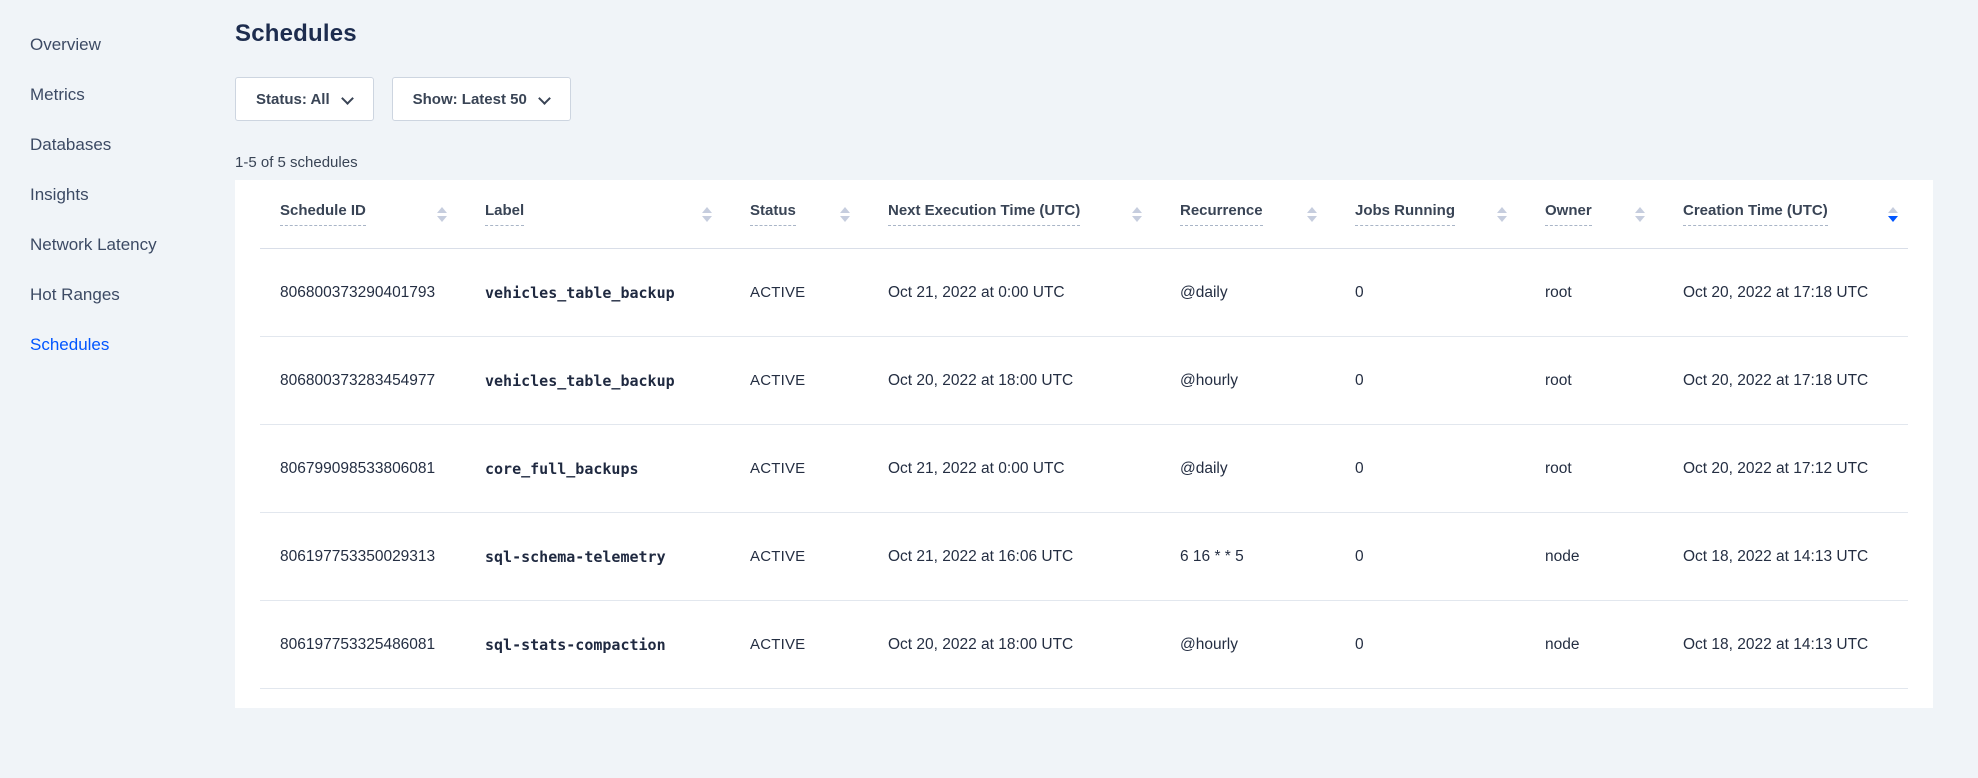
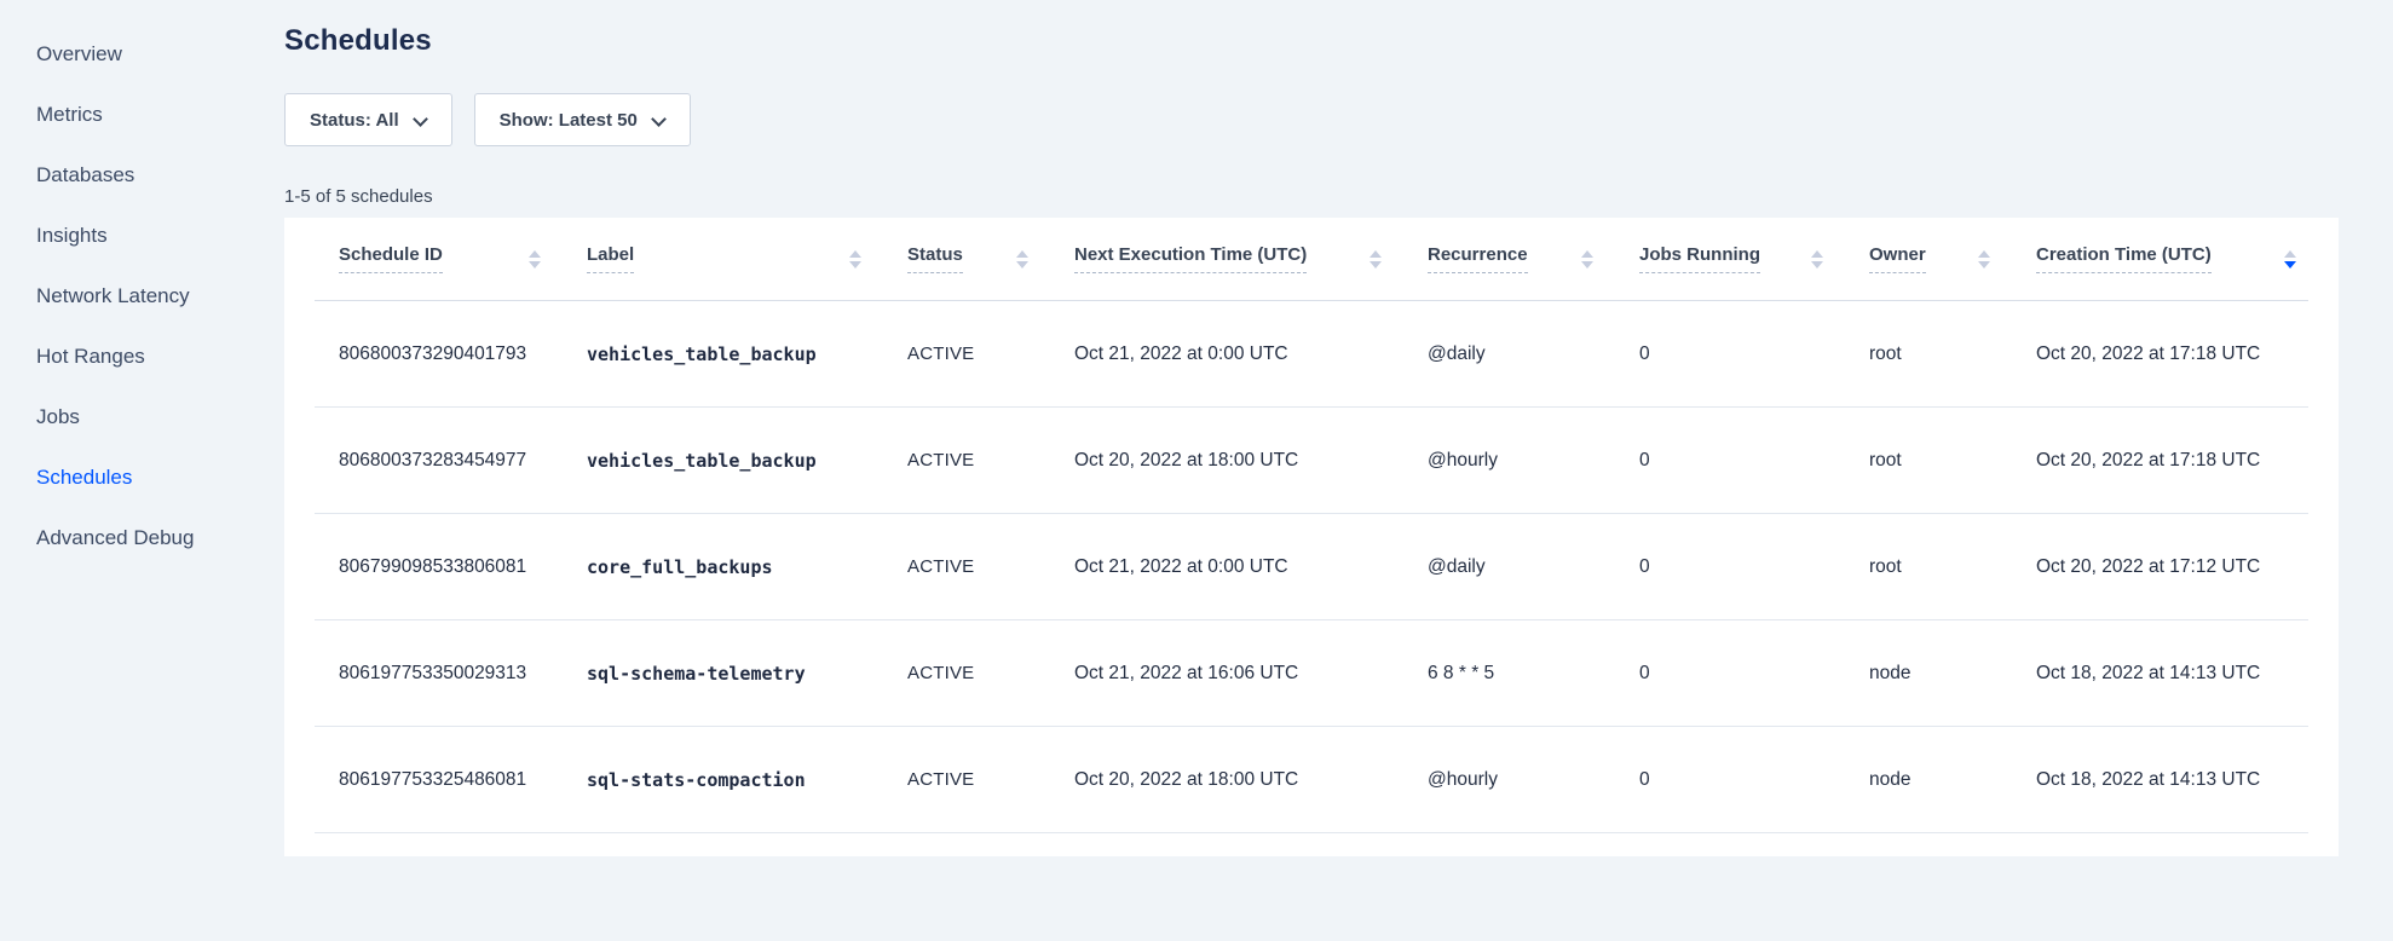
  Overview
  Metrics
  Databases
  Insights
  Network Latency
  Hot Ranges
+ Jobs
  Schedules
+ Advanced Debug
  Schedules
  Status: All
  Show: Latest 50
  1-5 of 5 schedules
  Schedule ID
  Label
  Status
  Next Execution Time (UTC)
  Recurrence
  Jobs Running
  Owner
  Creation Time (UTC)
  806800373290401793
  vehicles_table_backup
  ACTIVE
  Oct 21, 2022 at 0:00 UTC
  @daily
  0
  root
  Oct 20, 2022 at 17:18 UTC
  806800373283454977
  vehicles_table_backup
  ACTIVE
  Oct 20, 2022 at 18:00 UTC
  @hourly
  0
  root
  Oct 20, 2022 at 17:18 UTC
  806799098533806081
  core_full_backups
  ACTIVE
  Oct 21, 2022 at 0:00 UTC
  @daily
  0
  root
  Oct 20, 2022 at 17:12 UTC
  806197753350029313
  sql-schema-telemetry
  ACTIVE
  Oct 21, 2022 at 16:06 UTC
- 6 16 * * 5
+ 6 8 * * 5
  0
  node
  Oct 18, 2022 at 14:13 UTC
  806197753325486081
  sql-stats-compaction
  ACTIVE
  Oct 20, 2022 at 18:00 UTC
  @hourly
  0
  node
  Oct 18, 2022 at 14:13 UTC
